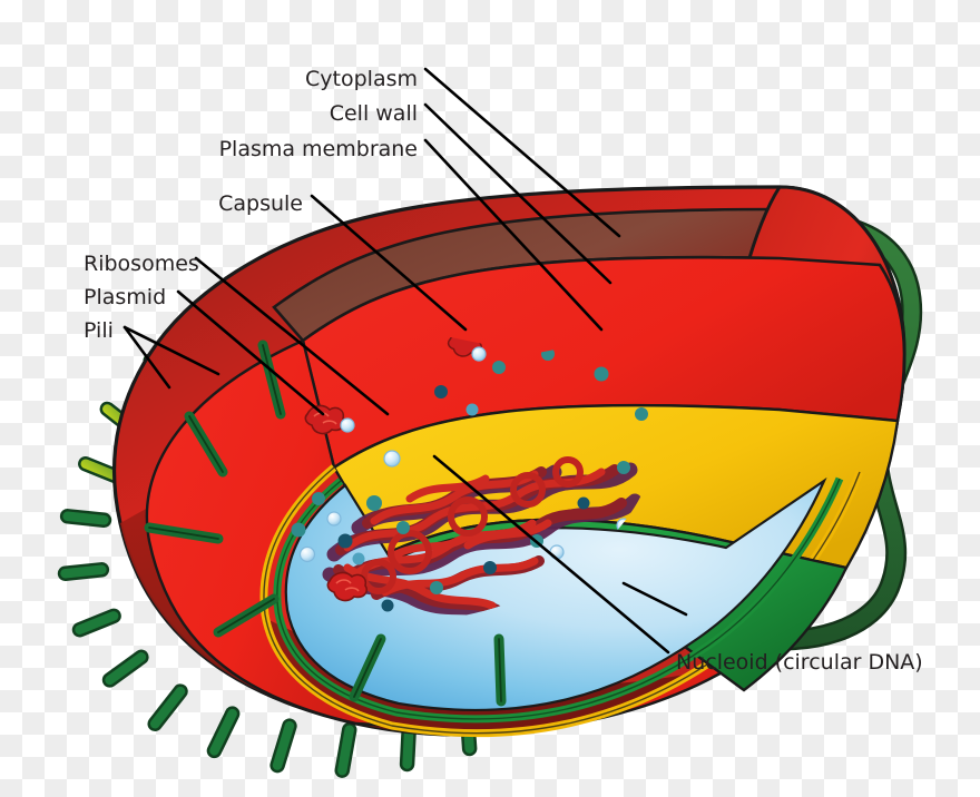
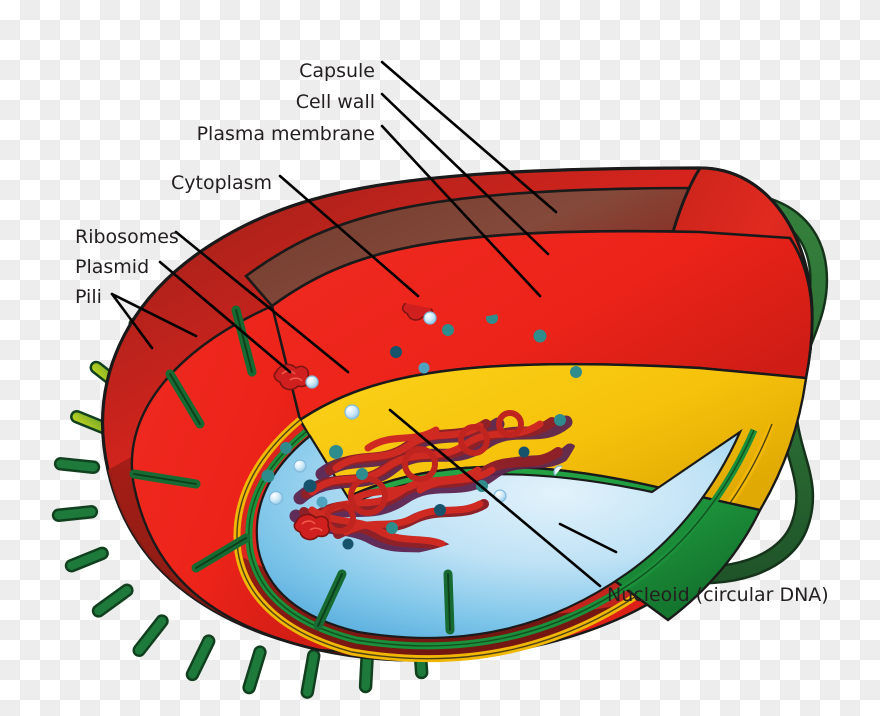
- Cytoplasm
+ Capsule
  Cell wall
  Plasma membrane
- Capsule
+ Cytoplasm
  Ribosomes
  Plasmid
  Pili
  Nucleoid (circular DNA)
